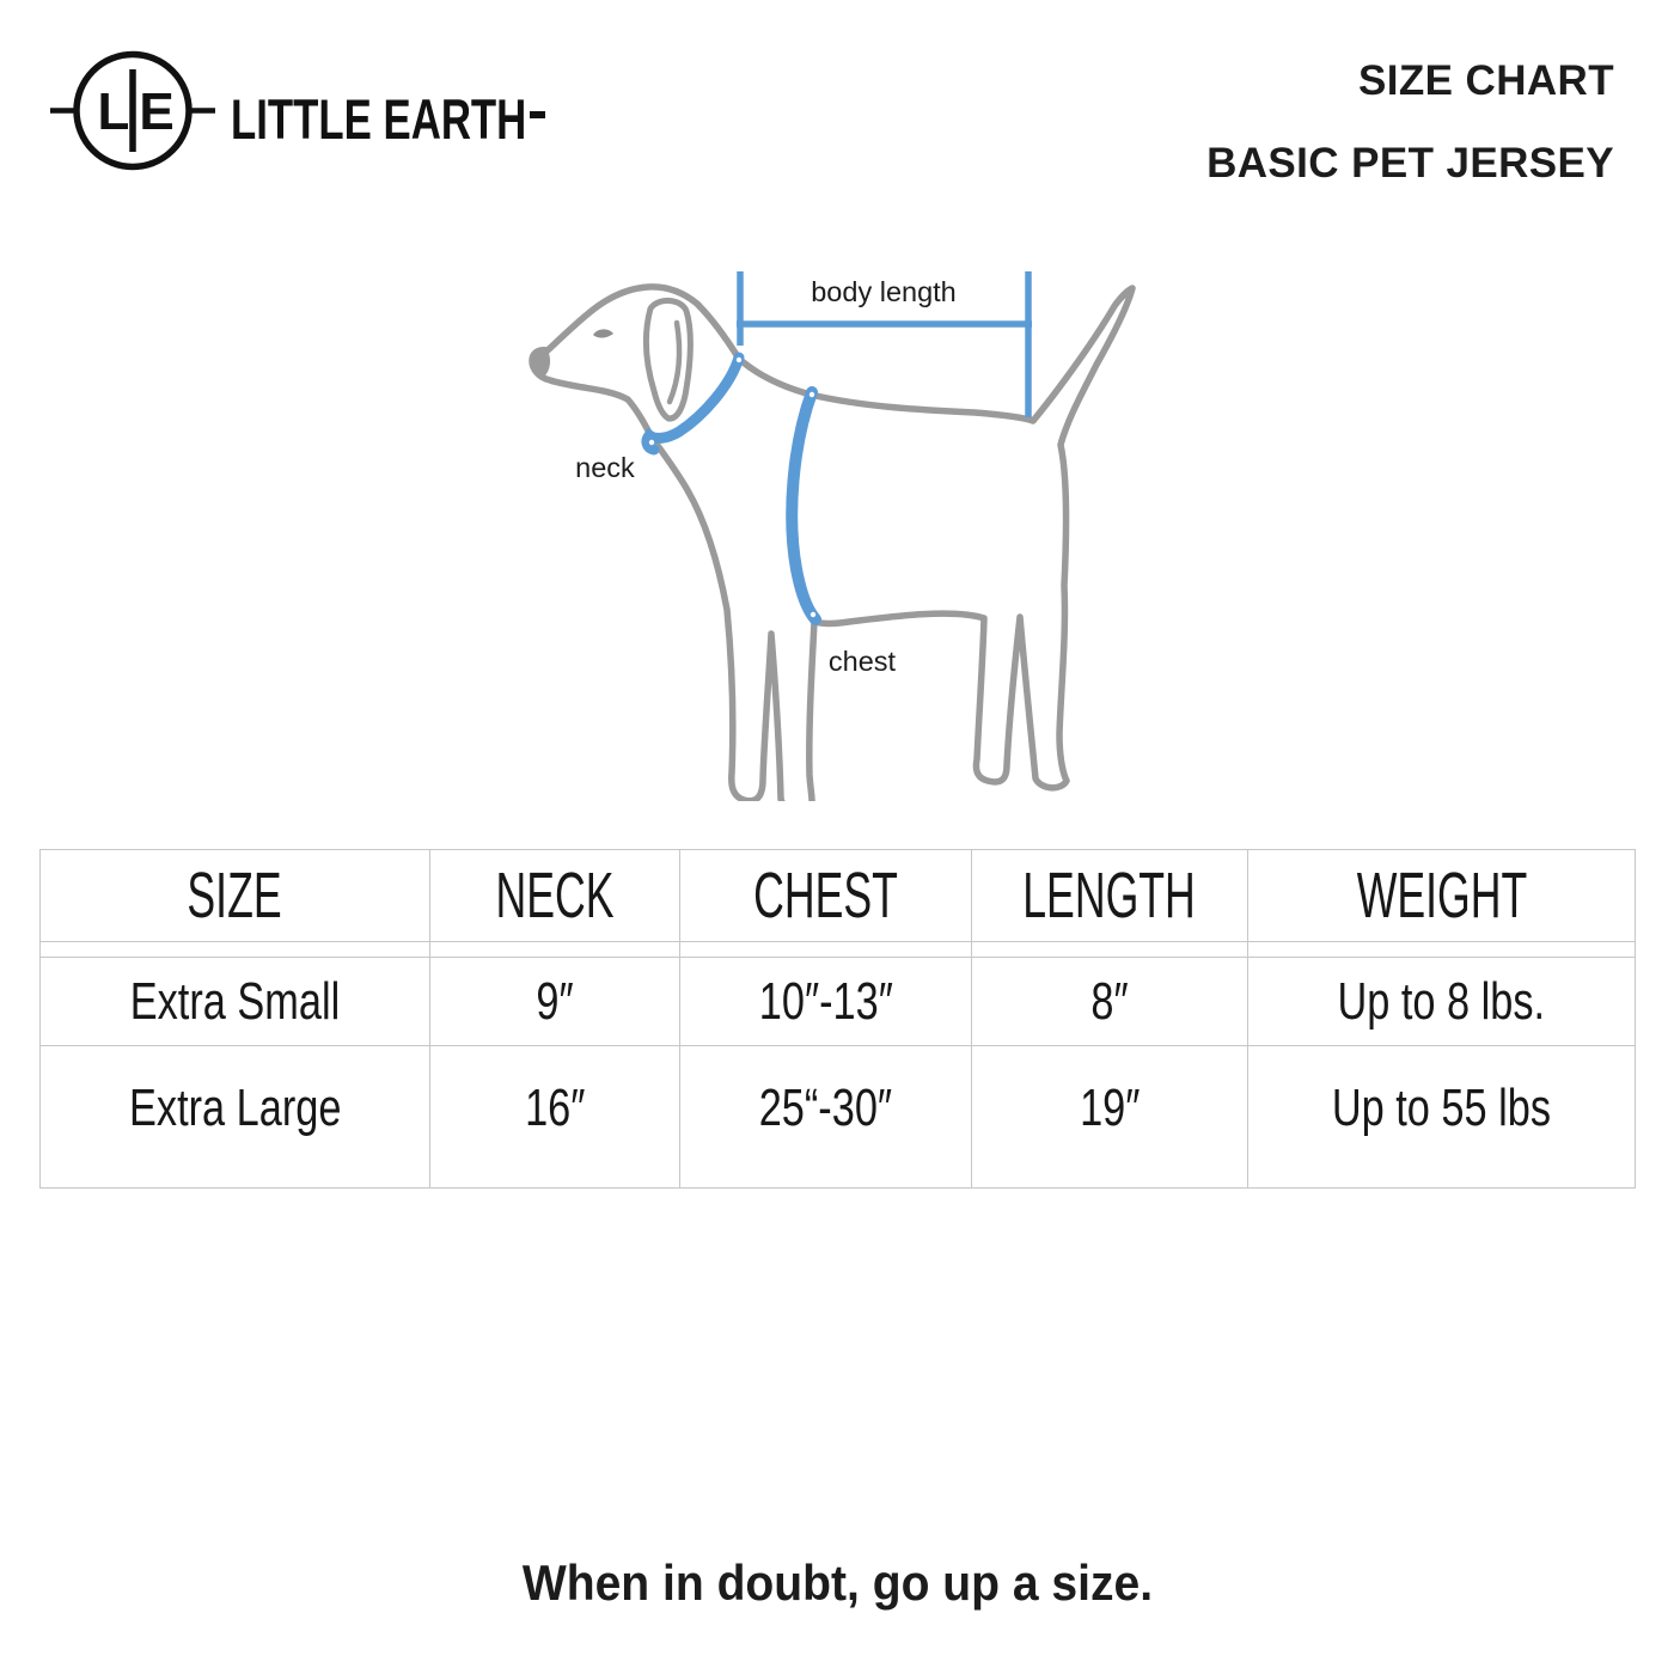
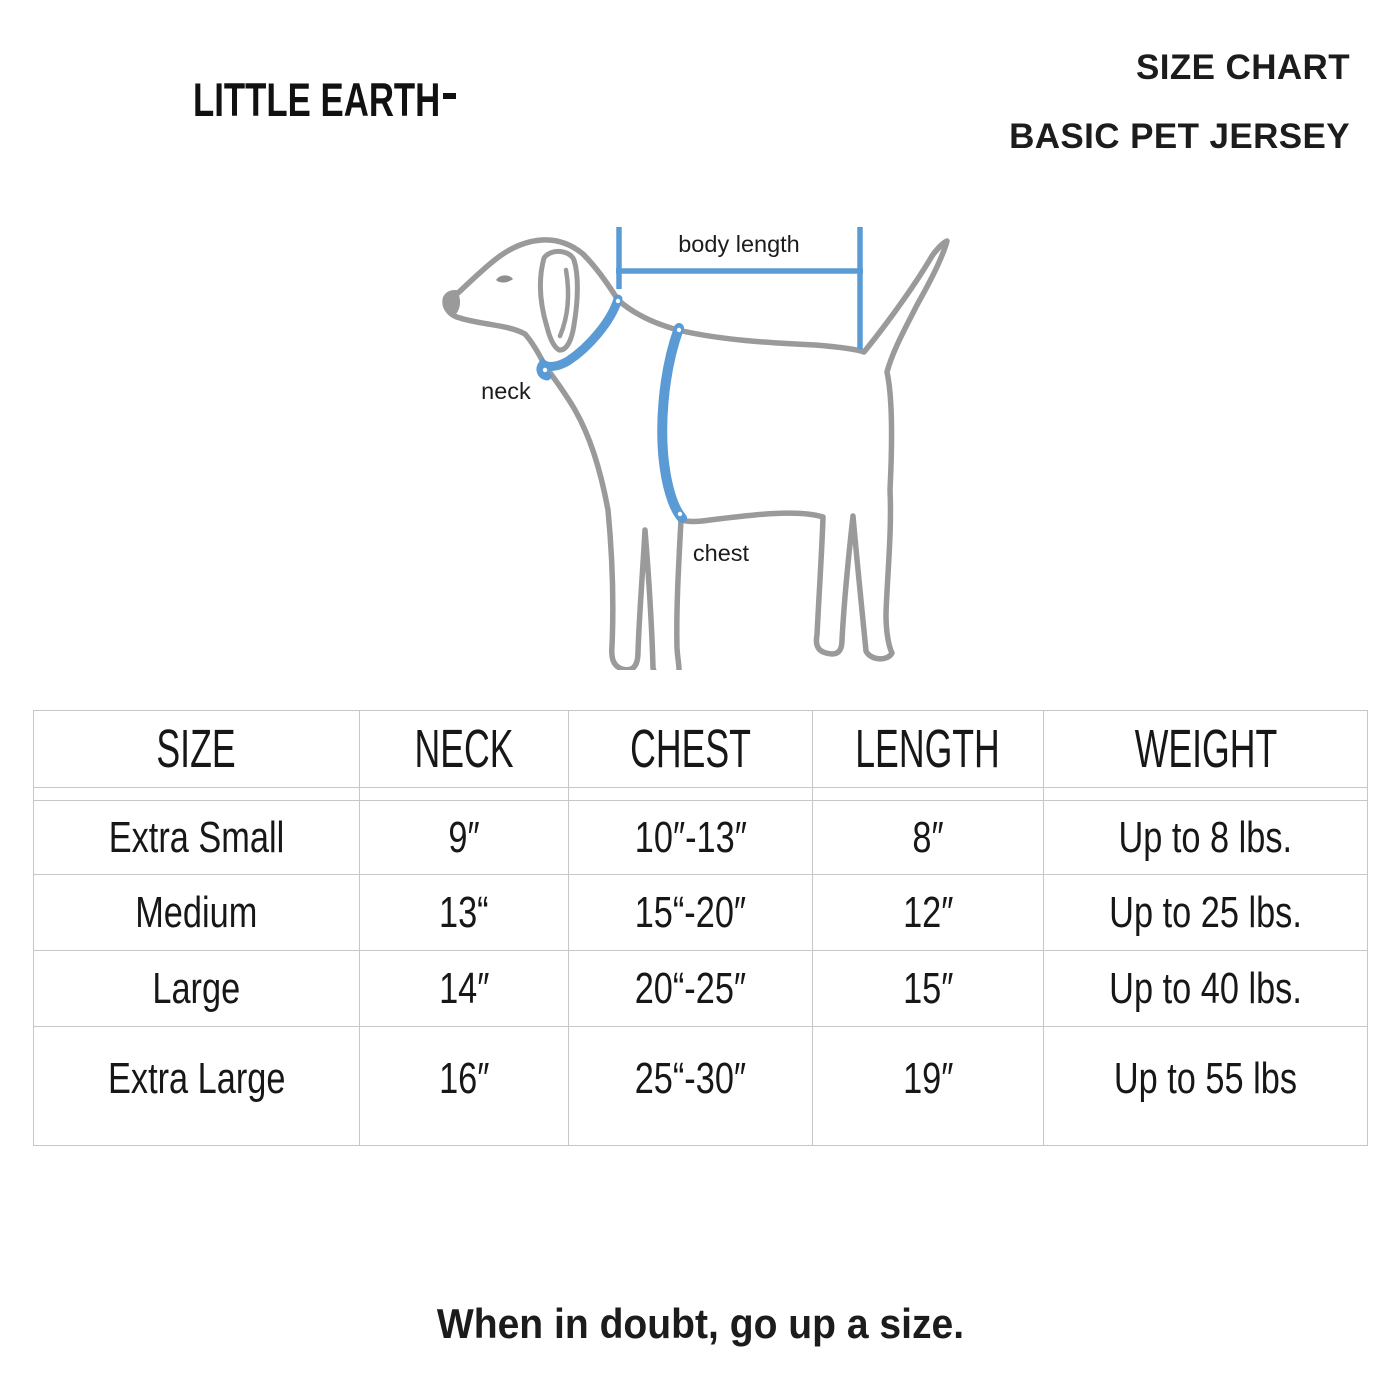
- L
- E
  LITTLE EARTH
  SIZE CHART
  BASIC PET JERSEY
  body length
  neck
  chest
  SIZE	NECK	CHEST	LENGTH	WEIGHT
  Extra Small	9″	10″-13″	8″	Up to 8 lbs.
+ Medium	13“	15“-20″	12″	Up to 25 lbs.
+ Large	14″	20“-25″	15″	Up to 40 lbs.
  Extra Large	16″	25“-30″	19″	Up to 55 lbs
  When in doubt, go up a size.
